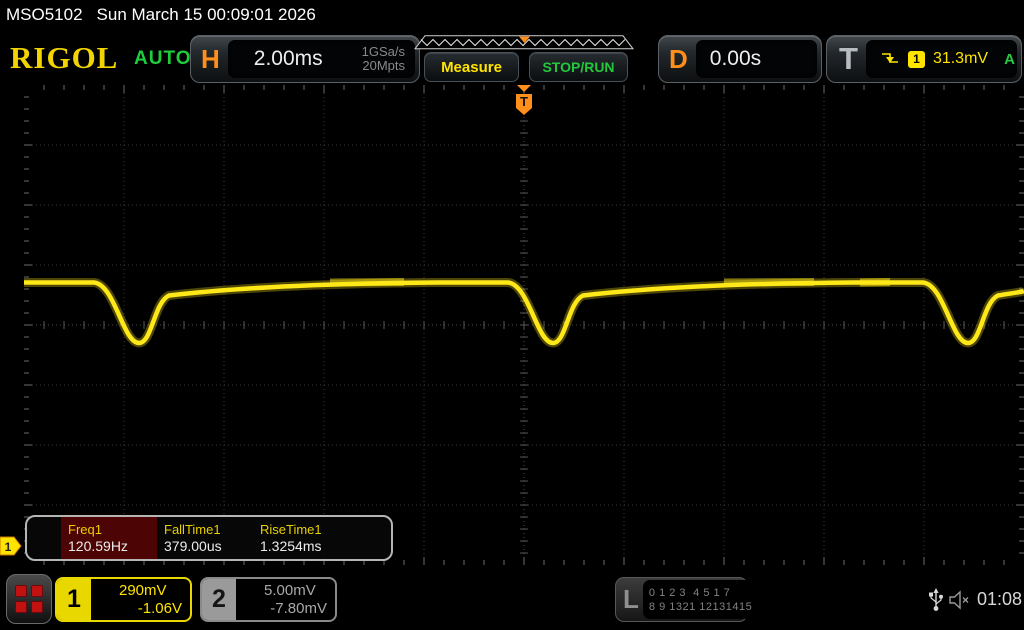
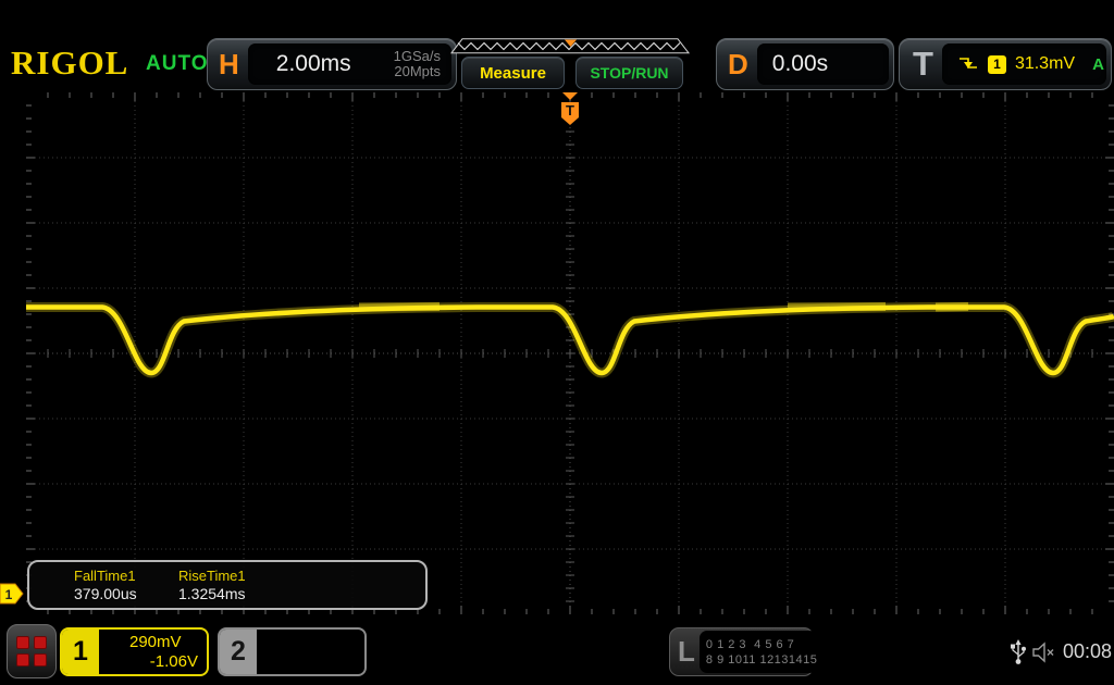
- MSO5102 Sun March 15 00:09:01 2026
  RIGOL
  AUTO
  H
  2.00ms
  1GSa/s
  20Mpts
  Measure
  STOP/RUN
  D
  0.00s
  T
  1
  31.3mV
  A
  T
- Freq1
- 120.59Hz
  FallTime1
  379.00us
  RiseTime1
  1.3254ms
  1
  1
  290mV
  -1.06V
  2
- 5.00mV
- -7.80mV
  L
- 0 1 2 3 4 5 1 7
+ 0 1 2 3 4 5 6 7
- 8 9 1321 12131415
+ 8 9 1011 12131415
- 01:08
+ 00:08
